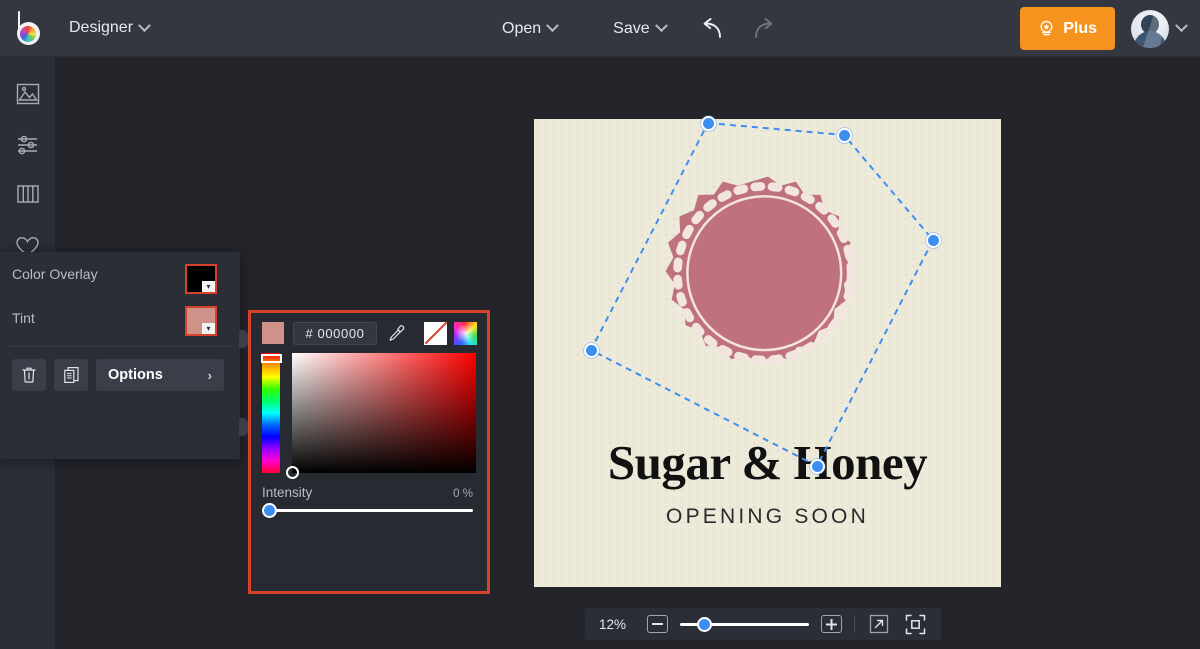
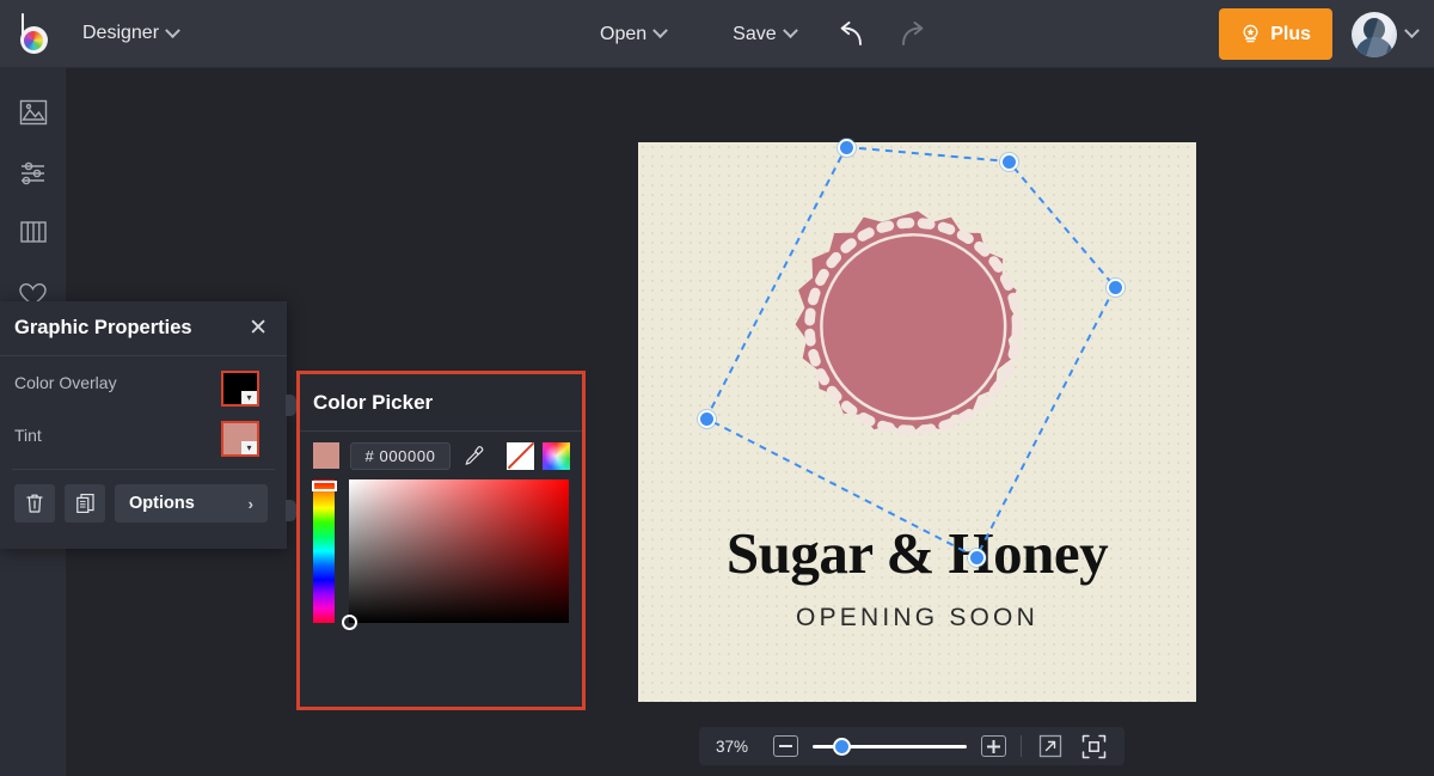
  Designer
  Open
  Save
  Plus
+ Graphic Properties
+ ✕
  Color Overlay
  ▾
  Tint
  ▾
  Options
  ›
+ Color Picker
  # 000000
- Intensity
- 0 %
  Sugar &oney
  OPENING SOON
- 12%
+ 37%
